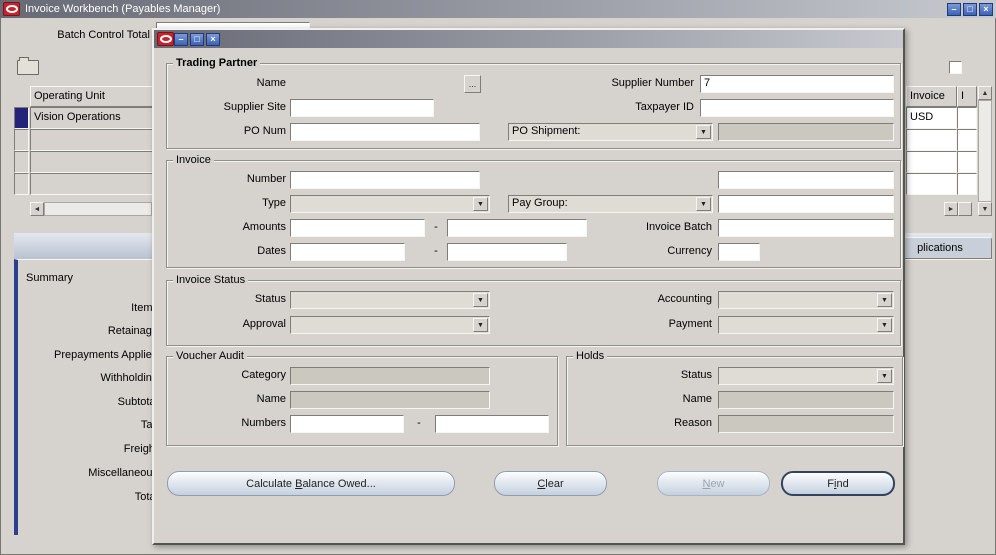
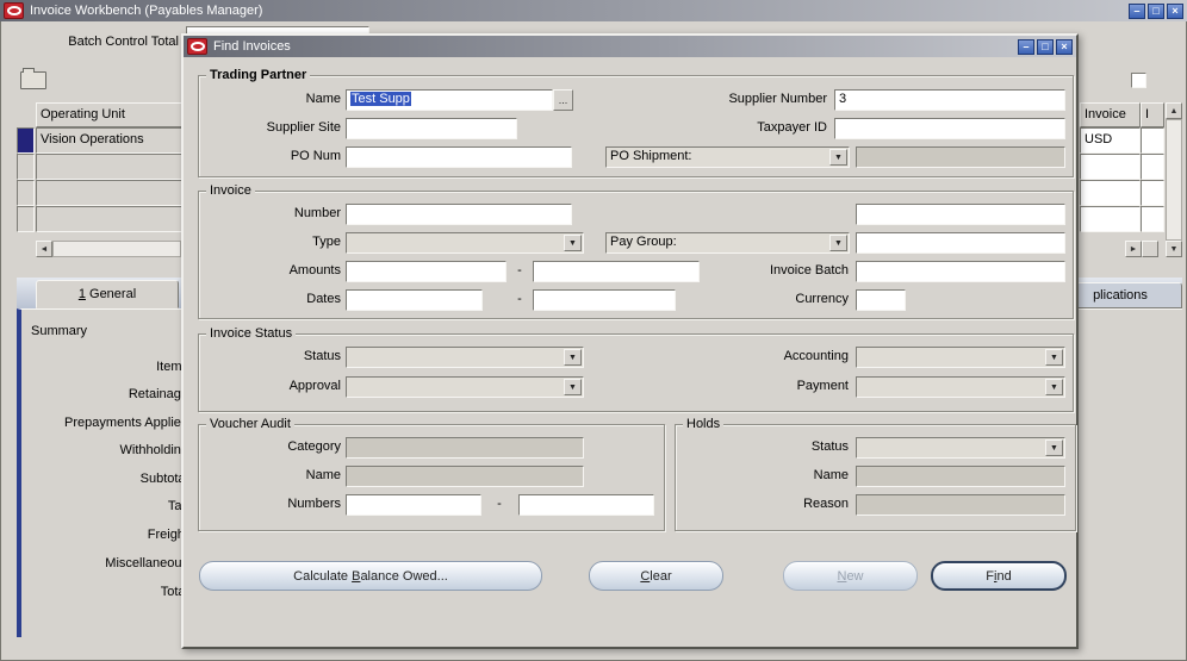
  Invoice Workbench (Payables Manager)
  –
  □
  ×
  Batch Control Total
  Operating Unit
  Invoice
  I
  Vision Operations
  USD
+ 1
+ General
  plications
  Summary
  Item
  Retainag
  Prepayments Applie
  Withholdin
  Subtot
  Freig
  Miscellaneou
+ Find Invoices
  –
  □
  ×
  Trading Partner
  Invoice
  Invoice Status
  Voucher Audit
  Holds
  Name
+ Test Supp
  ...
  Supplier Number
- 7
+ 3
  Supplier Site
  Taxpayer ID
  PO Num
  PO Shipment:
  Number
  Type
  Pay Group:
  Amounts
  -
  Invoice Batch
  Dates
  -
  Currency
  Status
  Accounting
  Approval
  Payment
  Category
  Name
  Numbers
  -
  Status
  Name
  Reason
  Calculate
  B
  alance Owed...
  C
  lear
  N
  ew
  F
  i
  nd
